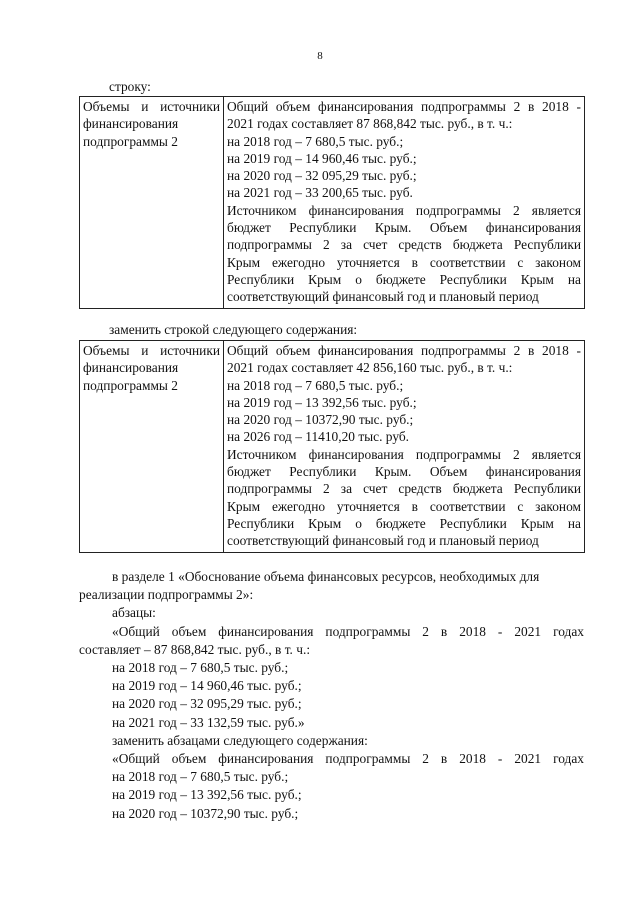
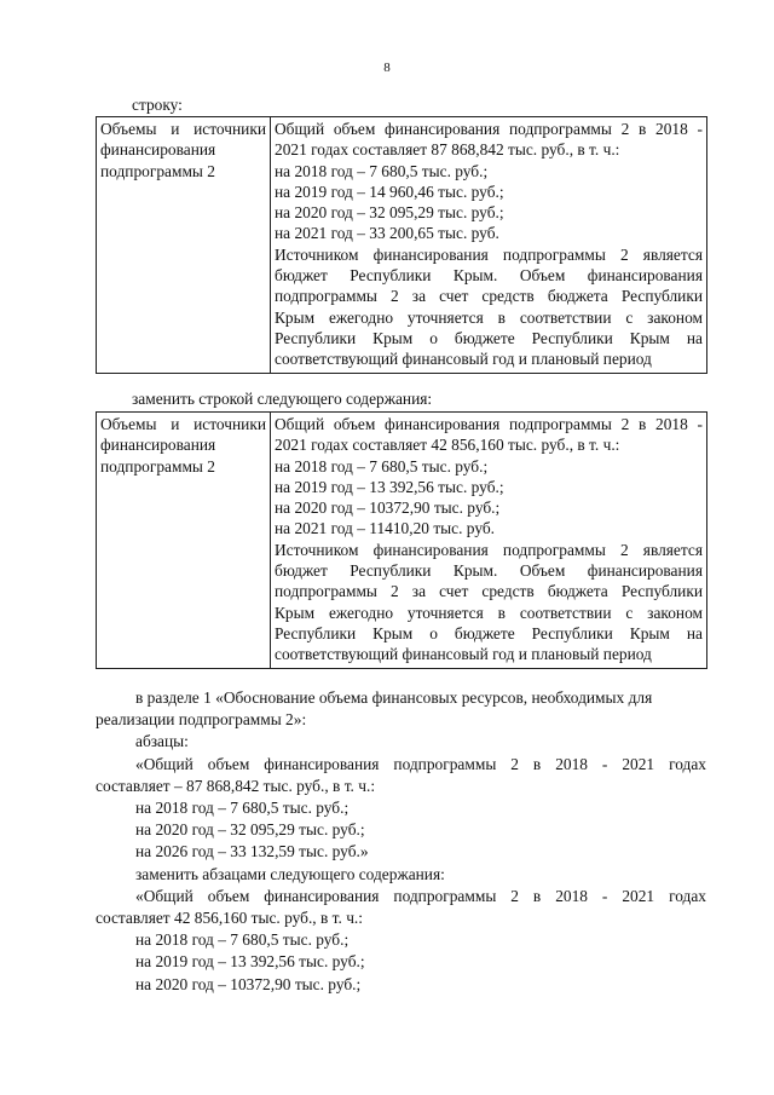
  8
  строку:
  Объемы и источники финансирования подпрограммы 2	Общий объем финансирования подпрограммы 2 в 2018 - 2021 годах составляет 87 868,842 тыс. руб., в т. ч.: на 2018 год – 7 680,5 тыс. руб.; на 2019 год – 14 960,46 тыс. руб.; на 2020 год – 32 095,29 тыс. руб.; на 2021 год – 33 200,65 тыс. руб. Источником финансирования подпрограммы 2 является бюджет Республики Крым. Объем финансирования подпрограммы 2 за счет средств бюджета Республики Крым ежегодно уточняется в соответствии с законом Республики Крым о бюджете Республики Крым на соответствующий финансовый год и плановый период
  заменить строкой следующего содержания:
- Объемы и источники финансирования подпрограммы 2	Общий объем финансирования подпрограммы 2 в 2018 - 2021 годах составляет 42 856,160 тыс. руб., в т. ч.: на 2018 год – 7 680,5 тыс. руб.; на 2019 год – 13 392,56 тыс. руб.; на 2020 год – 10372,90 тыс. руб.; на 2026 год – 11410,20 тыс. руб. Источником финансирования подпрограммы 2 является бюджет Республики Крым. Объем финансирования подпрограммы 2 за счет средств бюджета Республики Крым ежегодно уточняется в соответствии с законом Республики Крым о бюджете Республики Крым на соответствующий финансовый год и плановый период
+ Объемы и источники финансирования подпрограммы 2	Общий объем финансирования подпрограммы 2 в 2018 - 2021 годах составляет 42 856,160 тыс. руб., в т. ч.: на 2018 год – 7 680,5 тыс. руб.; на 2019 год – 13 392,56 тыс. руб.; на 2020 год – 10372,90 тыс. руб.; на 2021 год – 11410,20 тыс. руб. Источником финансирования подпрограммы 2 является бюджет Республики Крым. Объем финансирования подпрограммы 2 за счет средств бюджета Республики Крым ежегодно уточняется в соответствии с законом Республики Крым о бюджете Республики Крым на соответствующий финансовый год и плановый период
  в разделе 1 «Обоснование объема финансовых ресурсов, необходимых для
  реализации подпрограммы 2»:
  абзацы:
  «Общий объем финансирования подпрограммы 2 в 2018 - 2021 годах
  составляет – 87 868,842 тыс. руб., в т. ч.:
  на 2018 год – 7 680,5 тыс. руб.;
- на 2019 год – 14 960,46 тыс. руб.;
  на 2020 год – 32 095,29 тыс. руб.;
- на 2021 год – 33 132,59 тыс. руб.»
+ на 2026 год – 33 132,59 тыс. руб.»
  заменить абзацами следующего содержания:
  «Общий объем финансирования подпрограммы 2 в 2018 - 2021 годах
+ составляет 42 856,160 тыс. руб., в т. ч.:
  на 2018 год – 7 680,5 тыс. руб.;
  на 2019 год – 13 392,56 тыс. руб.;
  на 2020 год – 10372,90 тыс. руб.;
